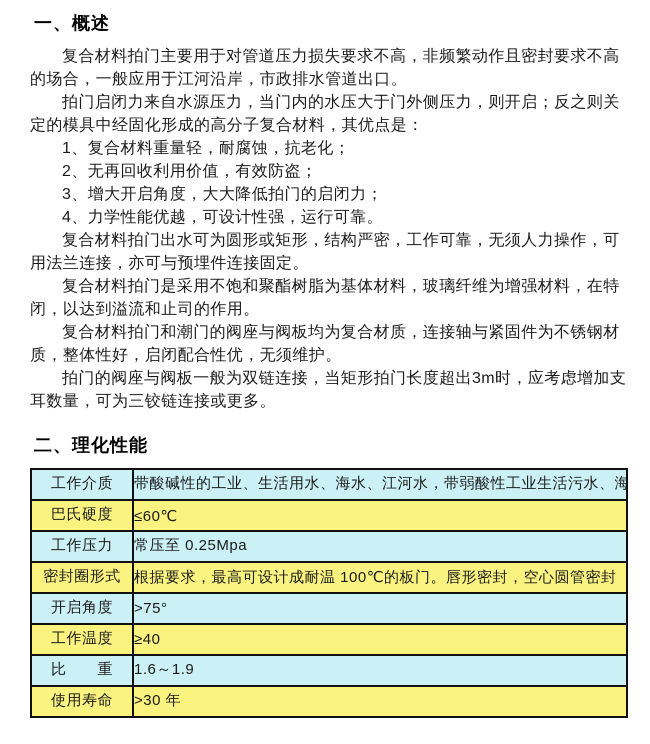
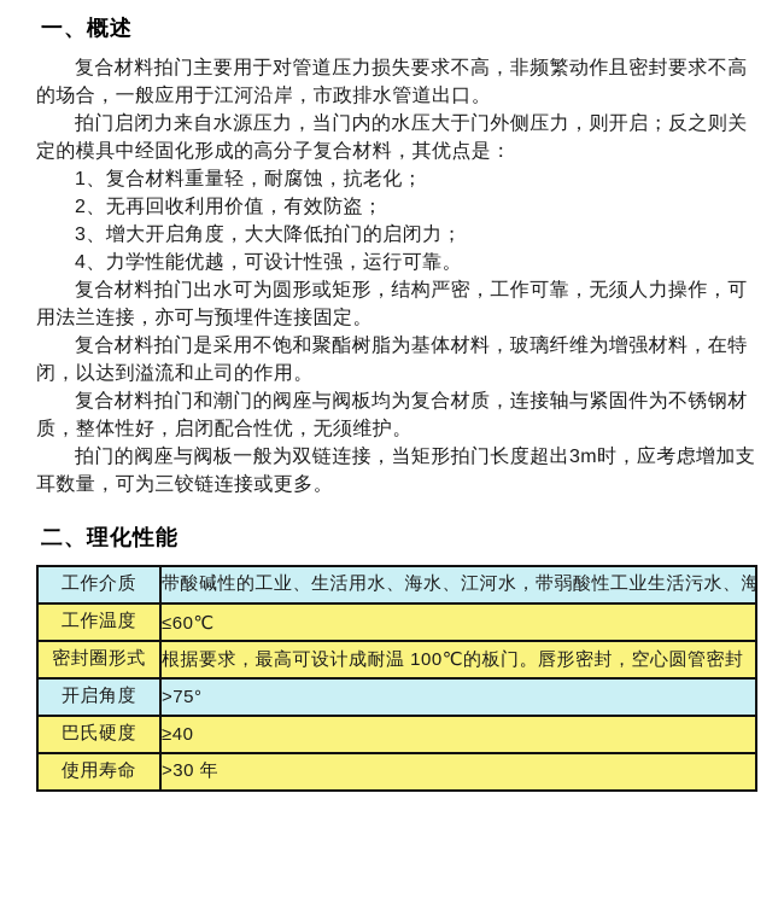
  一、概述
  复合材料拍门主要用于对管道压力损失要求不高，非频繁动作且密封要求不高
  的场合，一般应用于江河沿岸，市政排水管道出口。
  拍门启闭力来自水源压力，当门内的水压大于门外侧压力，则开启；反之则关
  定的模具中经固化形成的高分子复合材料，其优点是：
  1、复合材料重量轻，耐腐蚀，抗老化；
  2、无再回收利用价值，有效防盗；
  3、增大开启角度，大大降低拍门的启闭力；
  4、力学性能优越，可设计性强，运行可靠。
  复合材料拍门出水可为圆形或矩形，结构严密，工作可靠，无须人力操作，可
  用法兰连接，亦可与预埋件连接固定。
  复合材料拍门是采用不饱和聚酯树脂为基体材料，玻璃纤维为增强材料，在特
  闭，以达到溢流和止司的作用。
  复合材料拍门和潮门的阀座与阀板均为复合材质，连接轴与紧固件为不锈钢材
  质，整体性好，启闭配合性优，无须维护。
  拍门的阀座与阀板一般为双链连接，当矩形拍门长度超出3m时，应考虑增加支
  耳数量，可为三铰链连接或更多。
  二、理化性能
  工作介质	带酸碱性的工业、生活用水、海水、江河水，带弱酸性工业生活污水、海
- 巴氏硬度	≤60℃
+ 工作温度	≤60℃
- 工作压力	常压至 0.25Mpa
  密封圈形式	根据要求，最高可设计成耐温 100℃的板门。唇形密封，空心圆管密封
  开启角度	>75°
- 工作温度	≥40
+ 巴氏硬度	≥40
- 比 重	1.6～1.9
  使用寿命	>30 年
